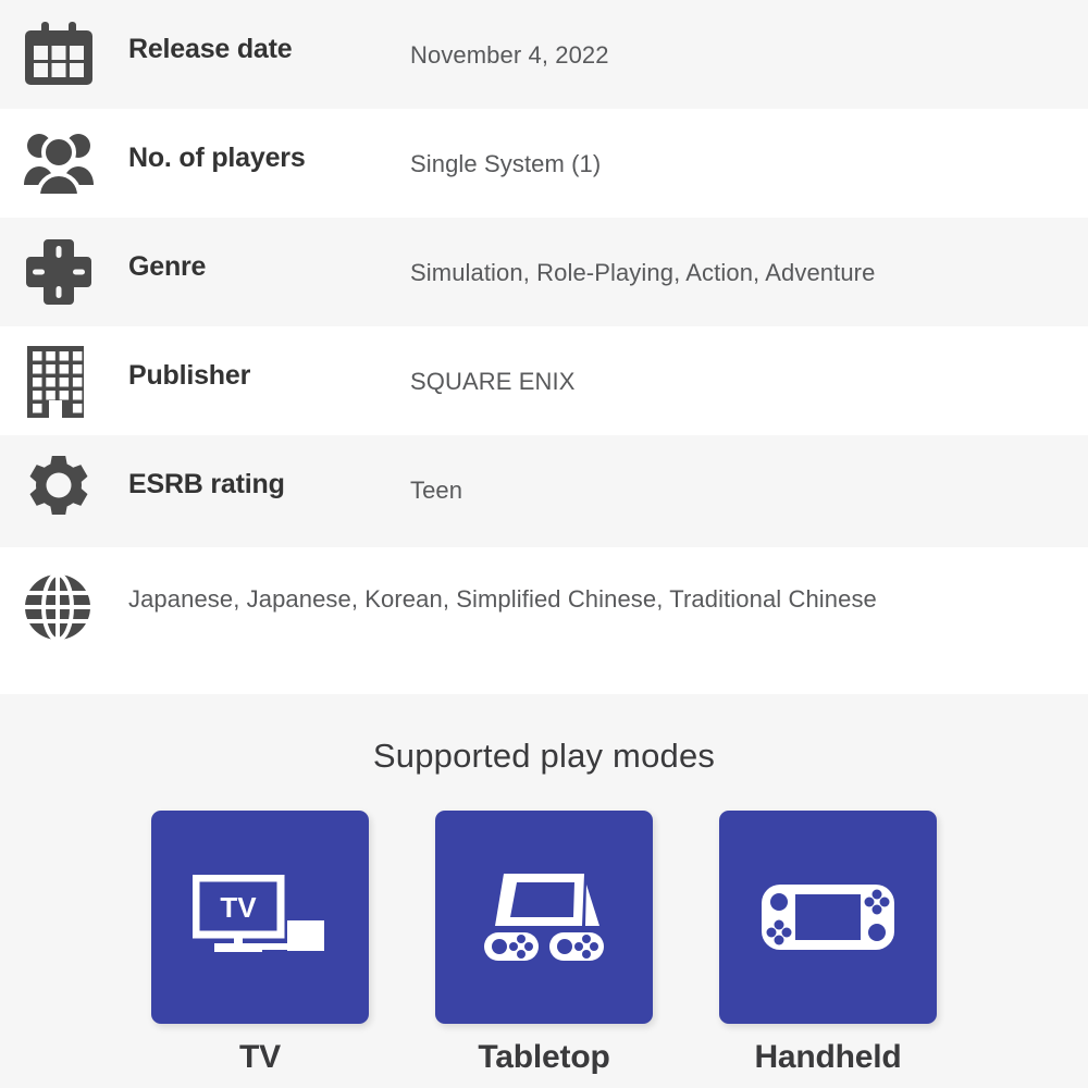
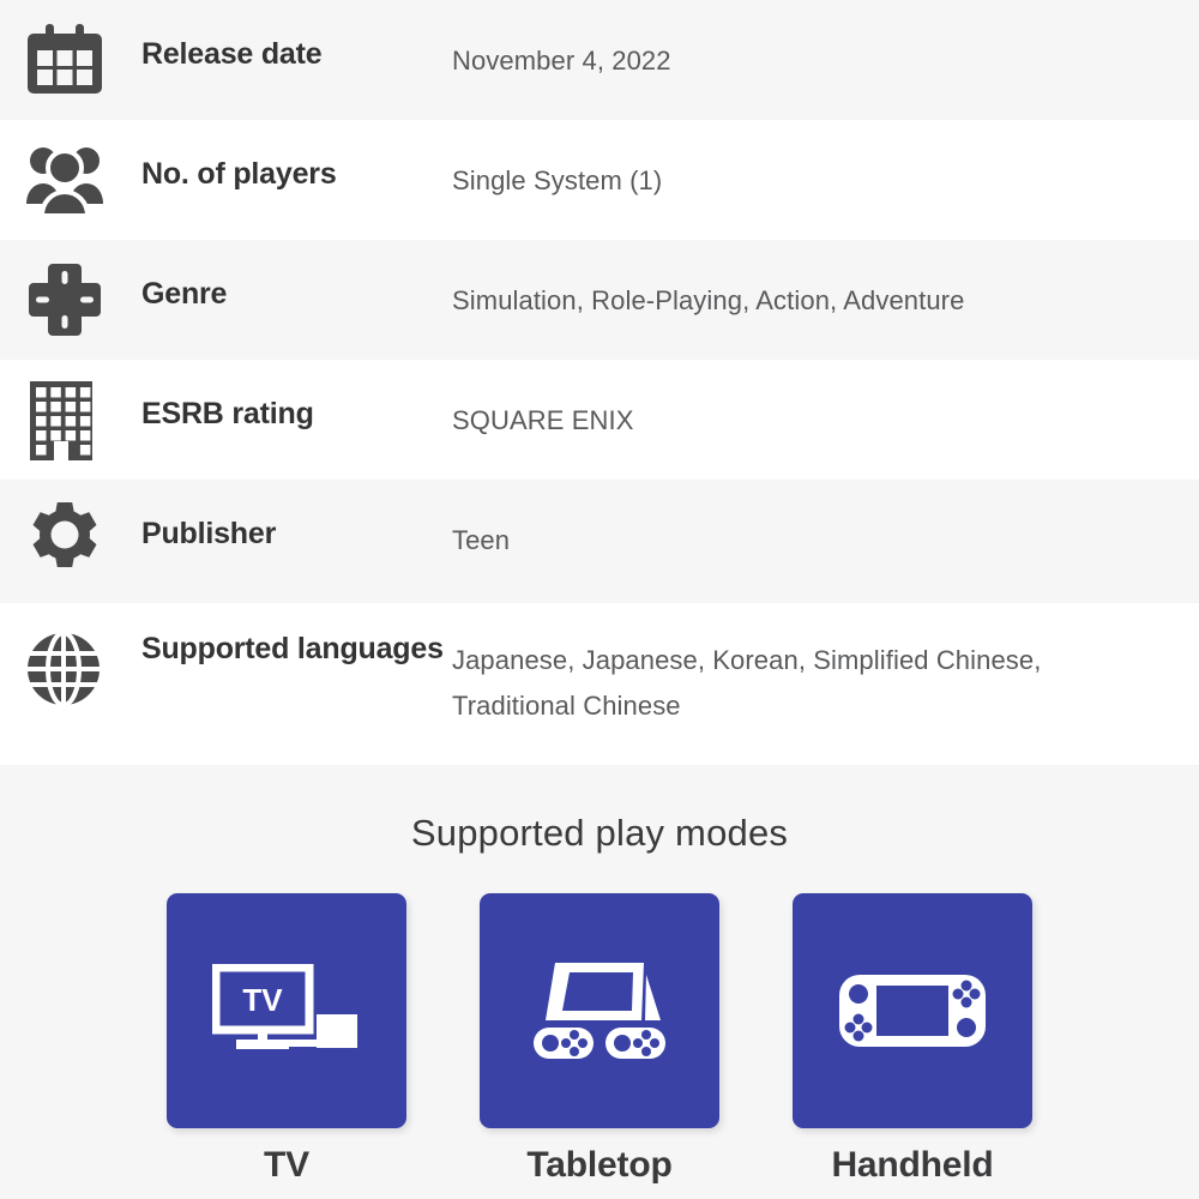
  Release date
  November 4, 2022
  No. of players
  Single System (1)
  Genre
  Simulation, Role-Playing, Action, Adventure
- Publisher
+ ESRB rating
  SQUARE ENIX
- ESRB rating
+ Publisher
  Teen
+ Supported languages
  Japanese, Japanese, Korean, Simplified Chinese, Traditional Chinese
  Supported play modes
  TV
  TV
  Tabletop
  Handheld
